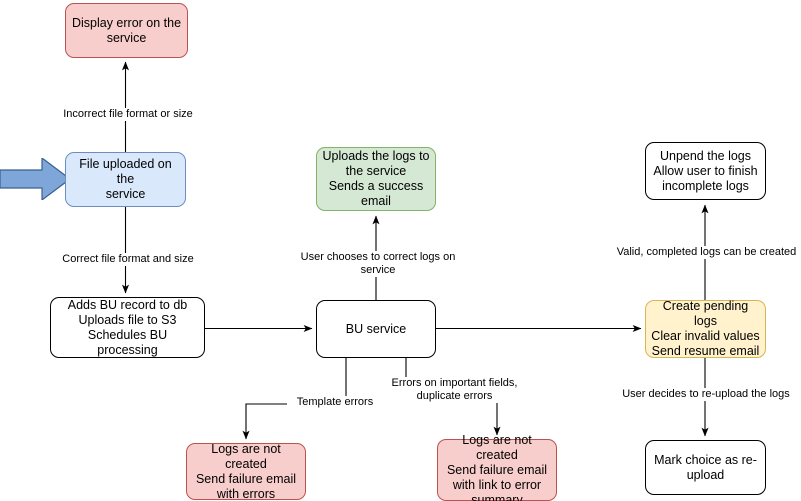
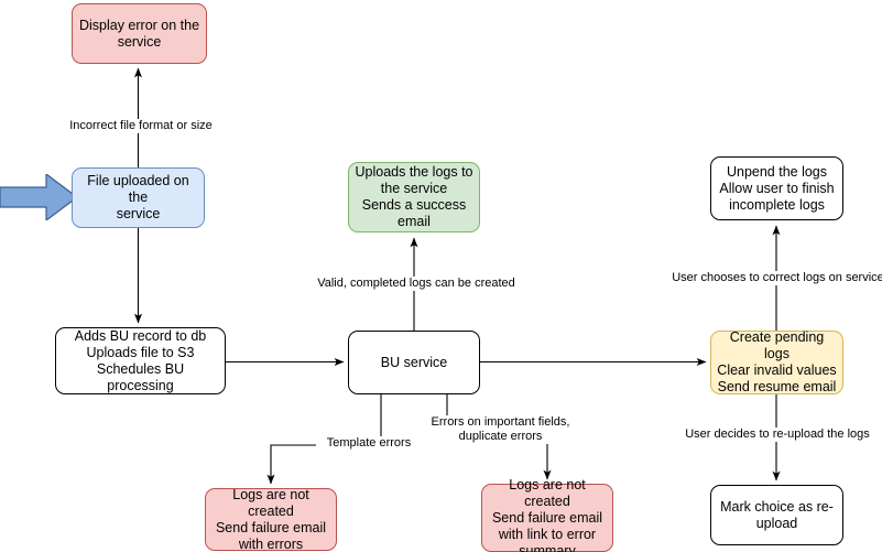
  Display error on the
  service
  File uploaded on the
  service
  Adds BU record to db
  Uploads file to S3
  Schedules BU processing
  Uploads the logs to
  the service
  Sends a success
  email
  BU service
  Logs are not created
  Send failure email
  with errors
  Logs are not created
  Send failure email
  with link to error
  summary
  Unpend the logs
  Allow user to finish
  incomplete logs
  Create pending logs
  Clear invalid values
  Send resume email
  Mark choice as re-
  upload
  Incorrect file format or size
- Correct file format and size
- User chooses to correct logs on service
+ Valid, completed logs can be created
  Template errors
  Errors on important fields,
  duplicate errors
- Valid, completed logs can be created
+ User chooses to correct logs on service
  User decides to re-upload the logs
